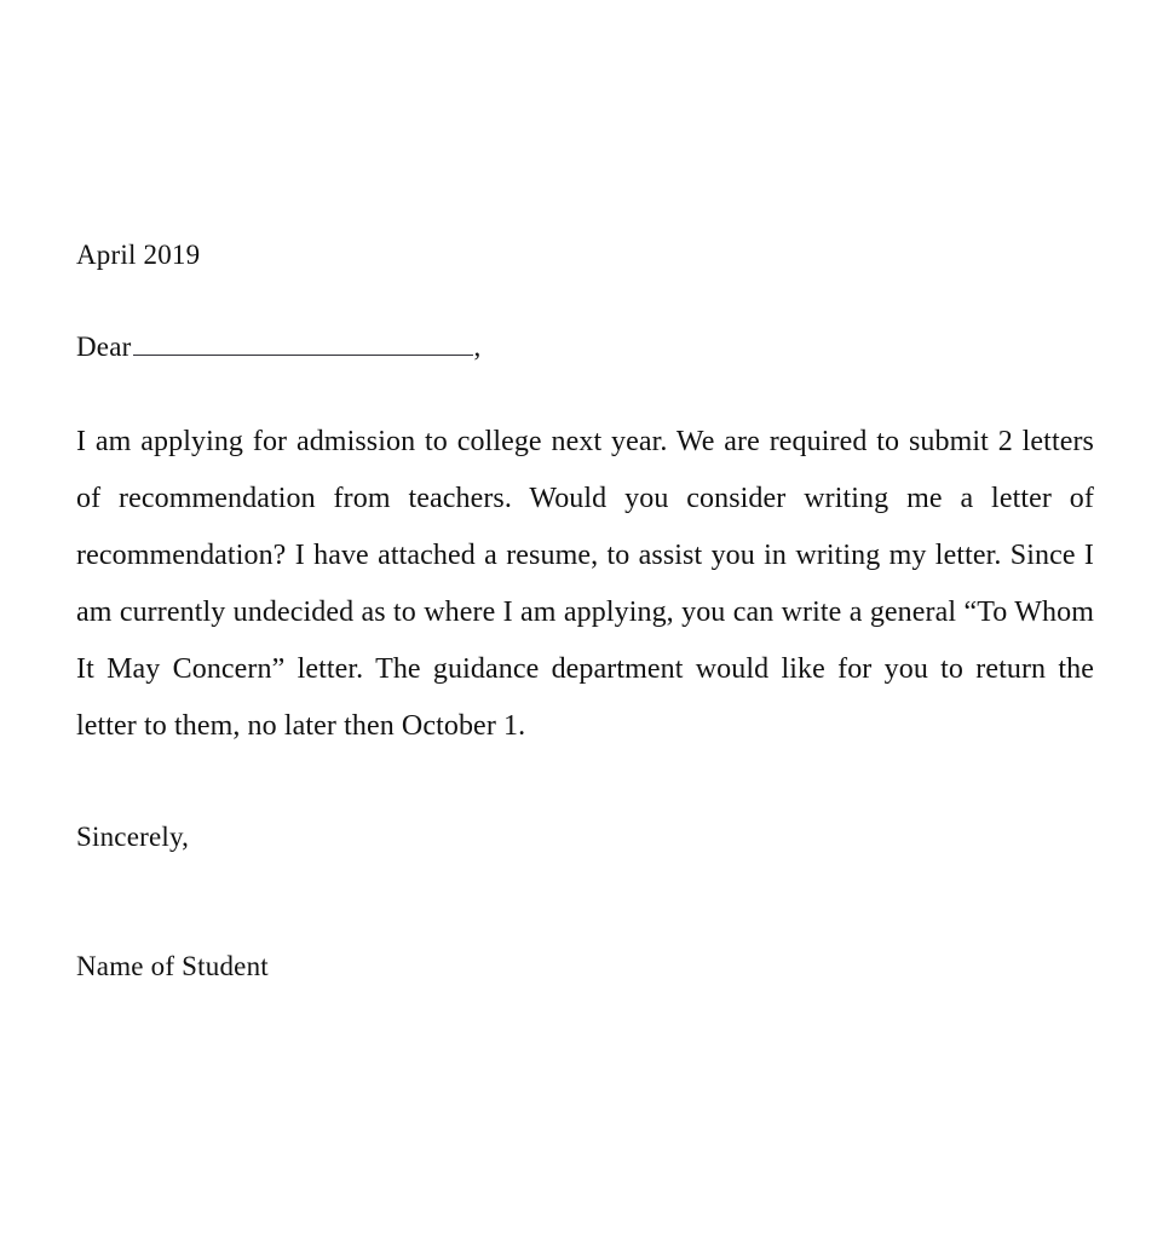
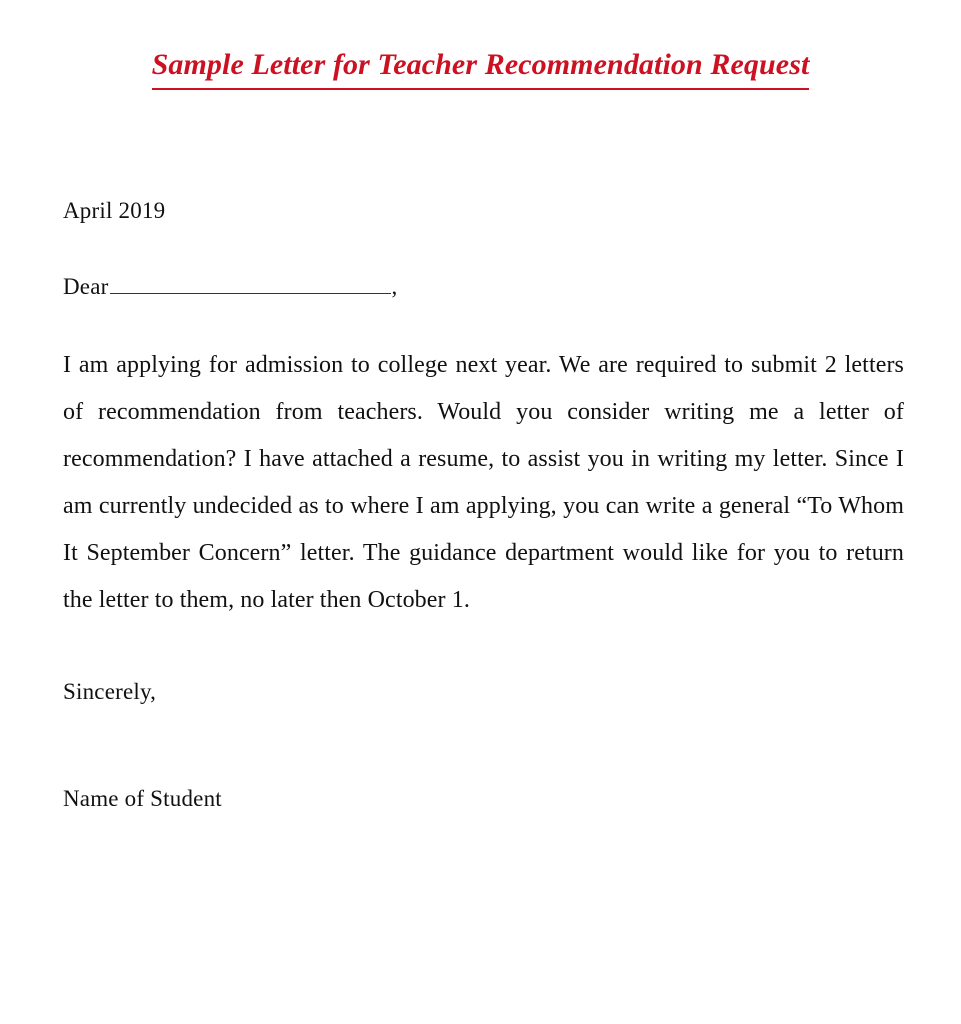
+ Sample Letter for Teacher Recommendation Request
  April 2019
  Dear ,
- I am applying for admission to college next year. We are required to submit 2 letters of recommendation from teachers. Would you consider writing me a letter of recommendation? I have attached a resume, to assist you in writing my letter. Since I am currently undecided as to where I am applying, you can write a general “To Whom It May Concern” letter. The guidance department would like for you to return the letter to them, no later then October 1.
+ I am applying for admission to college next year. We are required to submit 2 letters of recommendation from teachers. Would you consider writing me a letter of recommendation? I have attached a resume, to assist you in writing my letter. Since I am currently undecided as to where I am applying, you can write a general “To Whom It September Concern” letter. The guidance department would like for you to return the letter to them, no later then October 1.
  Sincerely,
  Name of Student
